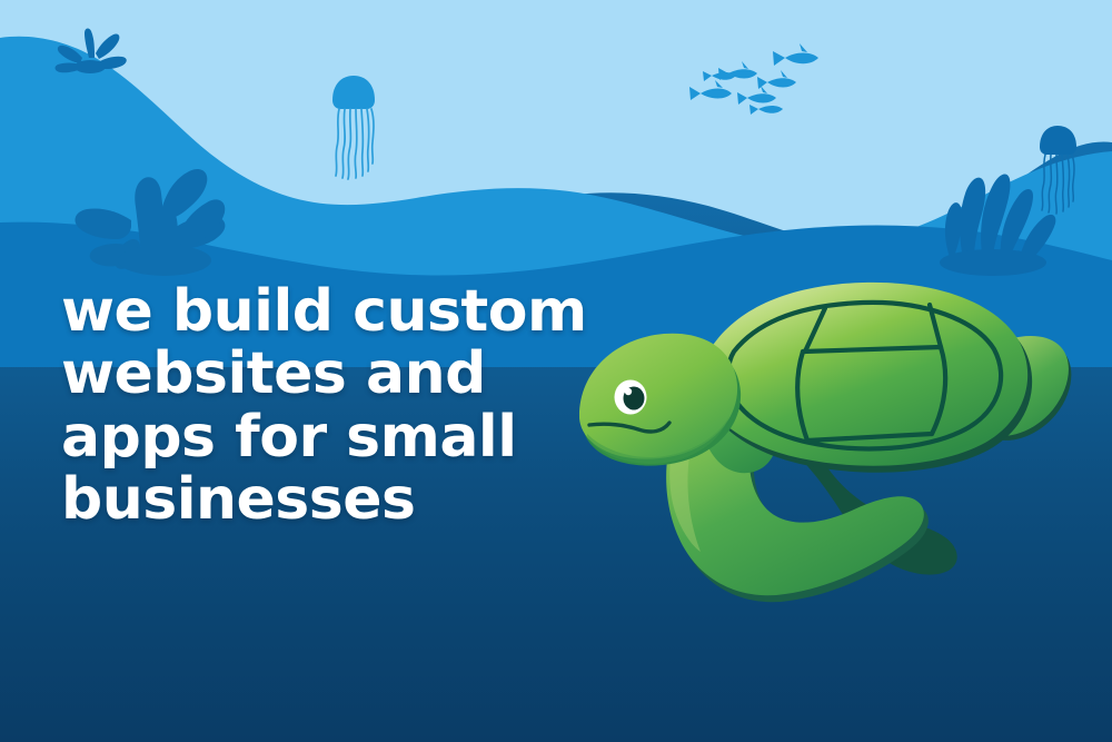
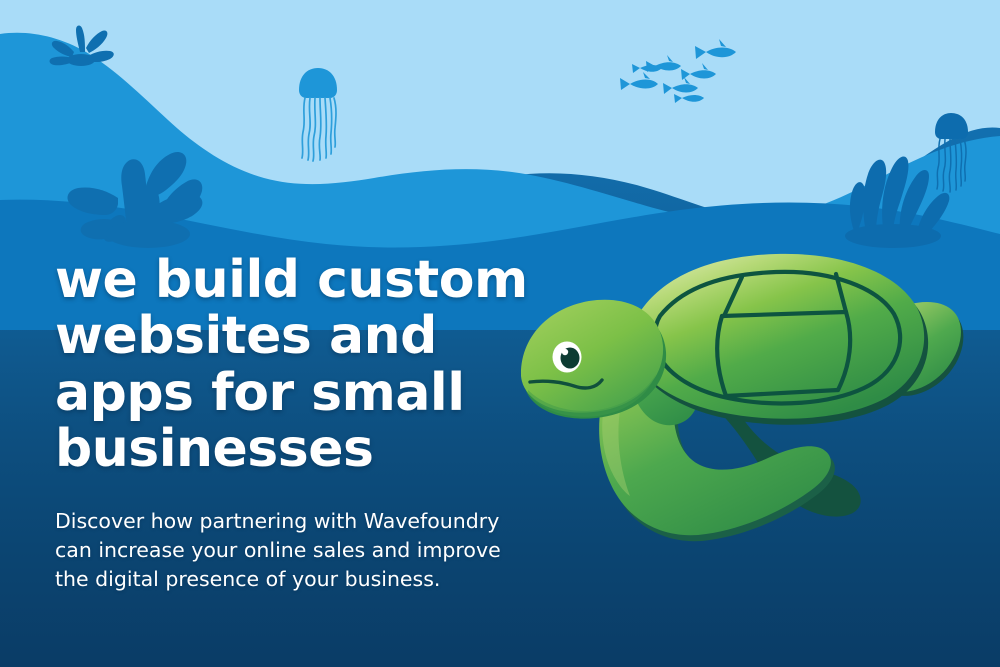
  we build custom
  websites and
  apps for small
  businesses
+ Discover how partnering with Wavefoundry
+ can increase your online sales and improve
+ the digital presence of your business.
